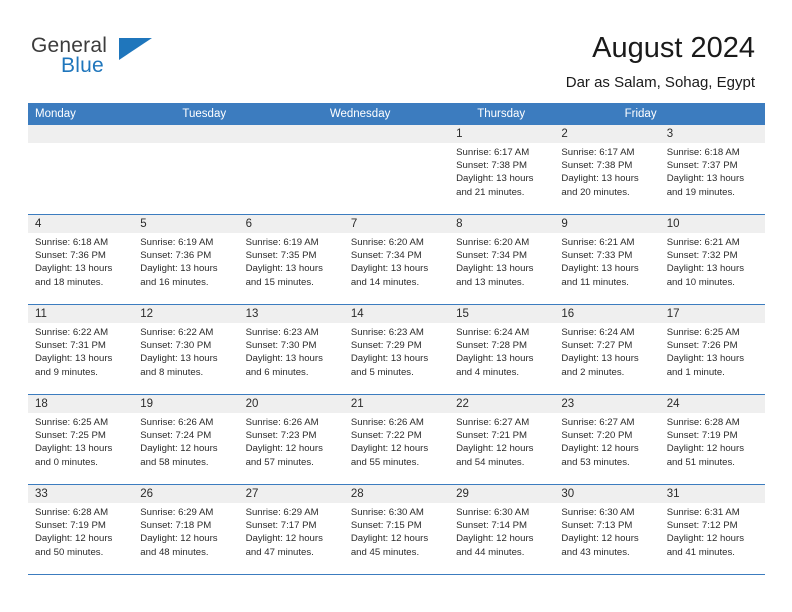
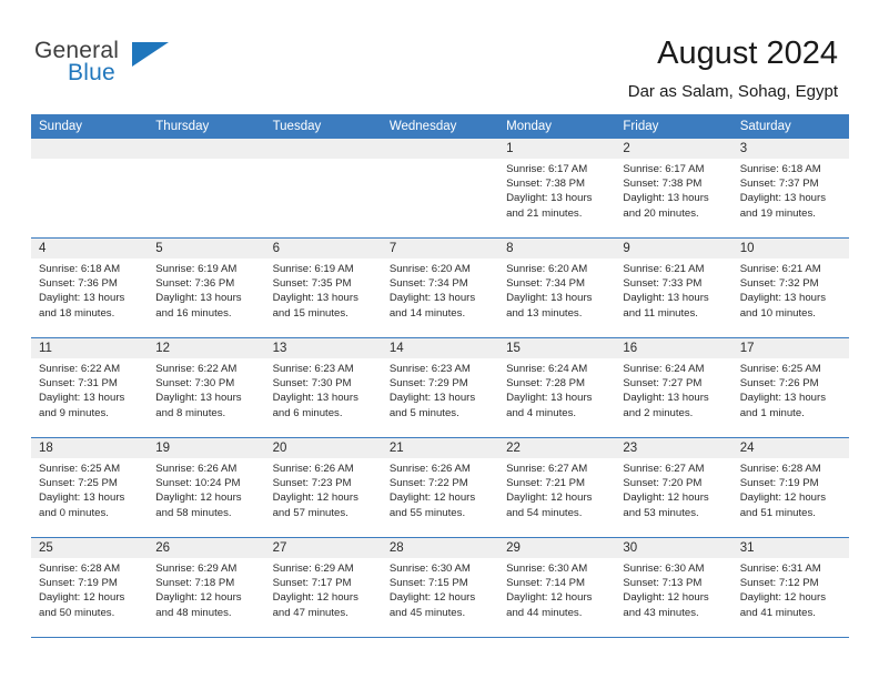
  General
  Blue
  August 2024
  Dar as Salam, Sohag, Egypt
+ Sunday
- Monday
+ Thursday
  Tuesday
  Wednesday
- Thursday
+ Monday
  Friday
+ Saturday
  1
  Sunrise: 6:17 AM
  Sunset: 7:38 PM
  Daylight: 13 hours
  and 21 minutes.
  2
  Sunrise: 6:17 AM
  Sunset: 7:38 PM
  Daylight: 13 hours
  and 20 minutes.
  3
  Sunrise: 6:18 AM
  Sunset: 7:37 PM
  Daylight: 13 hours
  and 19 minutes.
  4
  Sunrise: 6:18 AM
  Sunset: 7:36 PM
  Daylight: 13 hours
  and 18 minutes.
  5
  Sunrise: 6:19 AM
  Sunset: 7:36 PM
  Daylight: 13 hours
  and 16 minutes.
  6
  Sunrise: 6:19 AM
  Sunset: 7:35 PM
  Daylight: 13 hours
  and 15 minutes.
  7
  Sunrise: 6:20 AM
  Sunset: 7:34 PM
  Daylight: 13 hours
  and 14 minutes.
  8
  Sunrise: 6:20 AM
  Sunset: 7:34 PM
  Daylight: 13 hours
  and 13 minutes.
  9
  Sunrise: 6:21 AM
  Sunset: 7:33 PM
  Daylight: 13 hours
  and 11 minutes.
  10
  Sunrise: 6:21 AM
  Sunset: 7:32 PM
  Daylight: 13 hours
  and 10 minutes.
  11
  Sunrise: 6:22 AM
  Sunset: 7:31 PM
  Daylight: 13 hours
  and 9 minutes.
  12
  Sunrise: 6:22 AM
  Sunset: 7:30 PM
  Daylight: 13 hours
  and 8 minutes.
  13
  Sunrise: 6:23 AM
  Sunset: 7:30 PM
  Daylight: 13 hours
  and 6 minutes.
  14
  Sunrise: 6:23 AM
  Sunset: 7:29 PM
  Daylight: 13 hours
  and 5 minutes.
  15
  Sunrise: 6:24 AM
  Sunset: 7:28 PM
  Daylight: 13 hours
  and 4 minutes.
  16
  Sunrise: 6:24 AM
  Sunset: 7:27 PM
  Daylight: 13 hours
  and 2 minutes.
  17
  Sunrise: 6:25 AM
  Sunset: 7:26 PM
  Daylight: 13 hours
  and 1 minute.
  18
  Sunrise: 6:25 AM
  Sunset: 7:25 PM
  Daylight: 13 hours
  and 0 minutes.
  19
  Sunrise: 6:26 AM
- Sunset: 7:24 PM
+ Sunset: 10:24 PM
  Daylight: 12 hours
  and 58 minutes.
  20
  Sunrise: 6:26 AM
  Sunset: 7:23 PM
  Daylight: 12 hours
  and 57 minutes.
  21
  Sunrise: 6:26 AM
  Sunset: 7:22 PM
  Daylight: 12 hours
  and 55 minutes.
  22
  Sunrise: 6:27 AM
  Sunset: 7:21 PM
  Daylight: 12 hours
  and 54 minutes.
  23
  Sunrise: 6:27 AM
  Sunset: 7:20 PM
  Daylight: 12 hours
  and 53 minutes.
  24
  Sunrise: 6:28 AM
  Sunset: 7:19 PM
  Daylight: 12 hours
  and 51 minutes.
- 33
+ 25
  Sunrise: 6:28 AM
  Sunset: 7:19 PM
  Daylight: 12 hours
  and 50 minutes.
  26
  Sunrise: 6:29 AM
  Sunset: 7:18 PM
  Daylight: 12 hours
  and 48 minutes.
  27
  Sunrise: 6:29 AM
  Sunset: 7:17 PM
  Daylight: 12 hours
  and 47 minutes.
  28
  Sunrise: 6:30 AM
  Sunset: 7:15 PM
  Daylight: 12 hours
  and 45 minutes.
  29
  Sunrise: 6:30 AM
  Sunset: 7:14 PM
  Daylight: 12 hours
  and 44 minutes.
  30
  Sunrise: 6:30 AM
  Sunset: 7:13 PM
  Daylight: 12 hours
  and 43 minutes.
  31
  Sunrise: 6:31 AM
  Sunset: 7:12 PM
  Daylight: 12 hours
  and 41 minutes.
